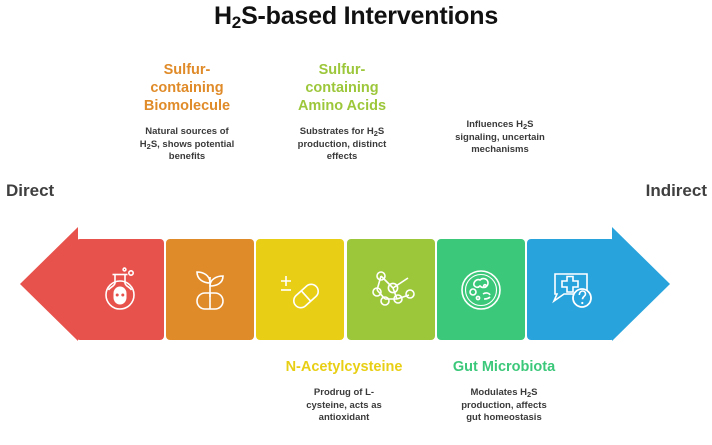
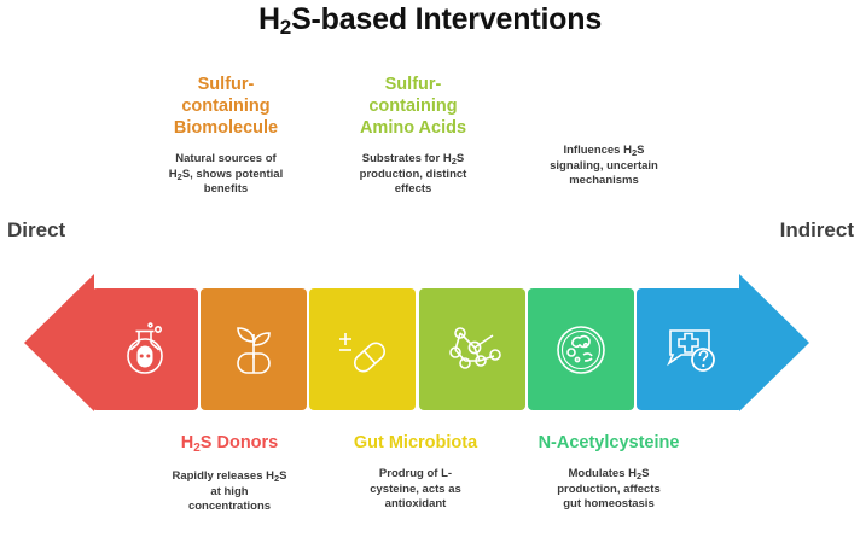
  H2S-based Interventions
  Direct
  Indirect
  Sulfur-
  containing
  Biomolecule
  Natural sources of
  H2S, shows potential
  benefits
  Sulfur-
  containing
  Amino Acids
  Substrates for H2S
  production, distinct
  effects
  Influences H2S
  signaling, uncertain
  mechanisms
+ H2S Donors
+ Rapidly releases H2S
+ at high
+ concentrations
- N-Acetylcysteine
+ Gut Microbiota
  Prodrug of L-
  cysteine, acts as
  antioxidant
- Gut Microbiota
+ N-Acetylcysteine
  Modulates H2S
  production, affects
  gut homeostasis
